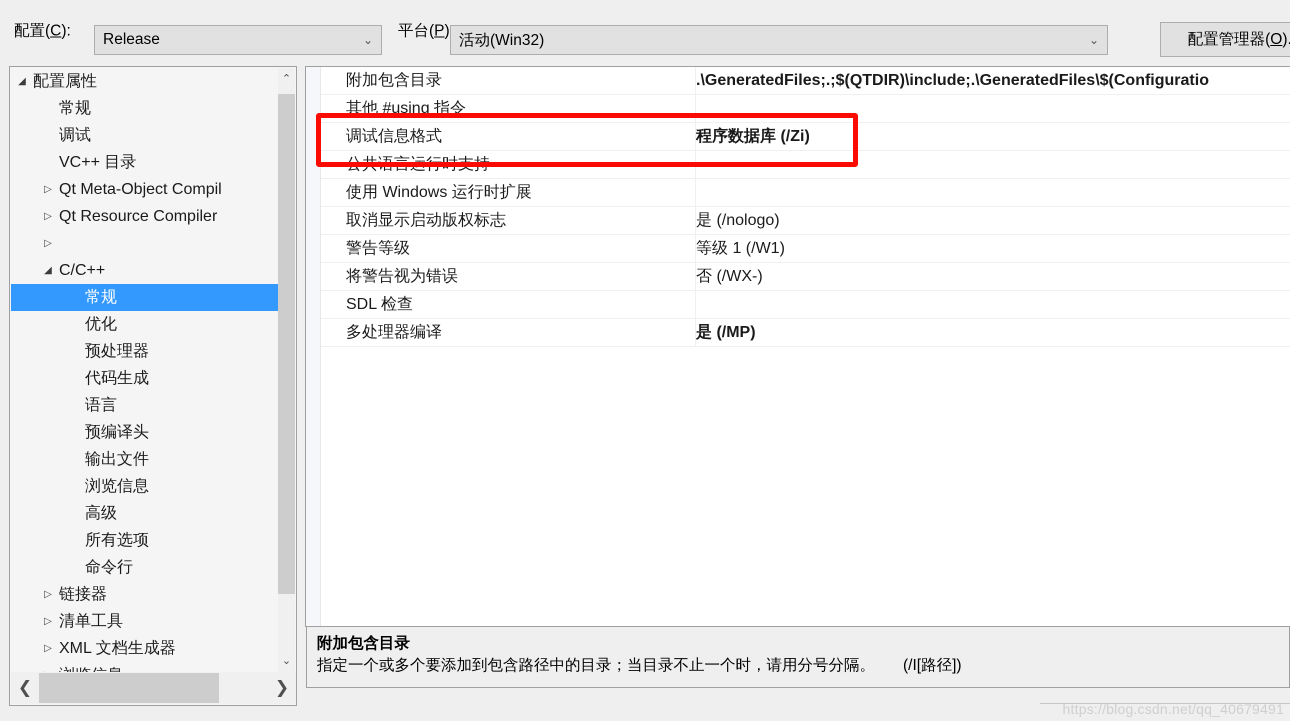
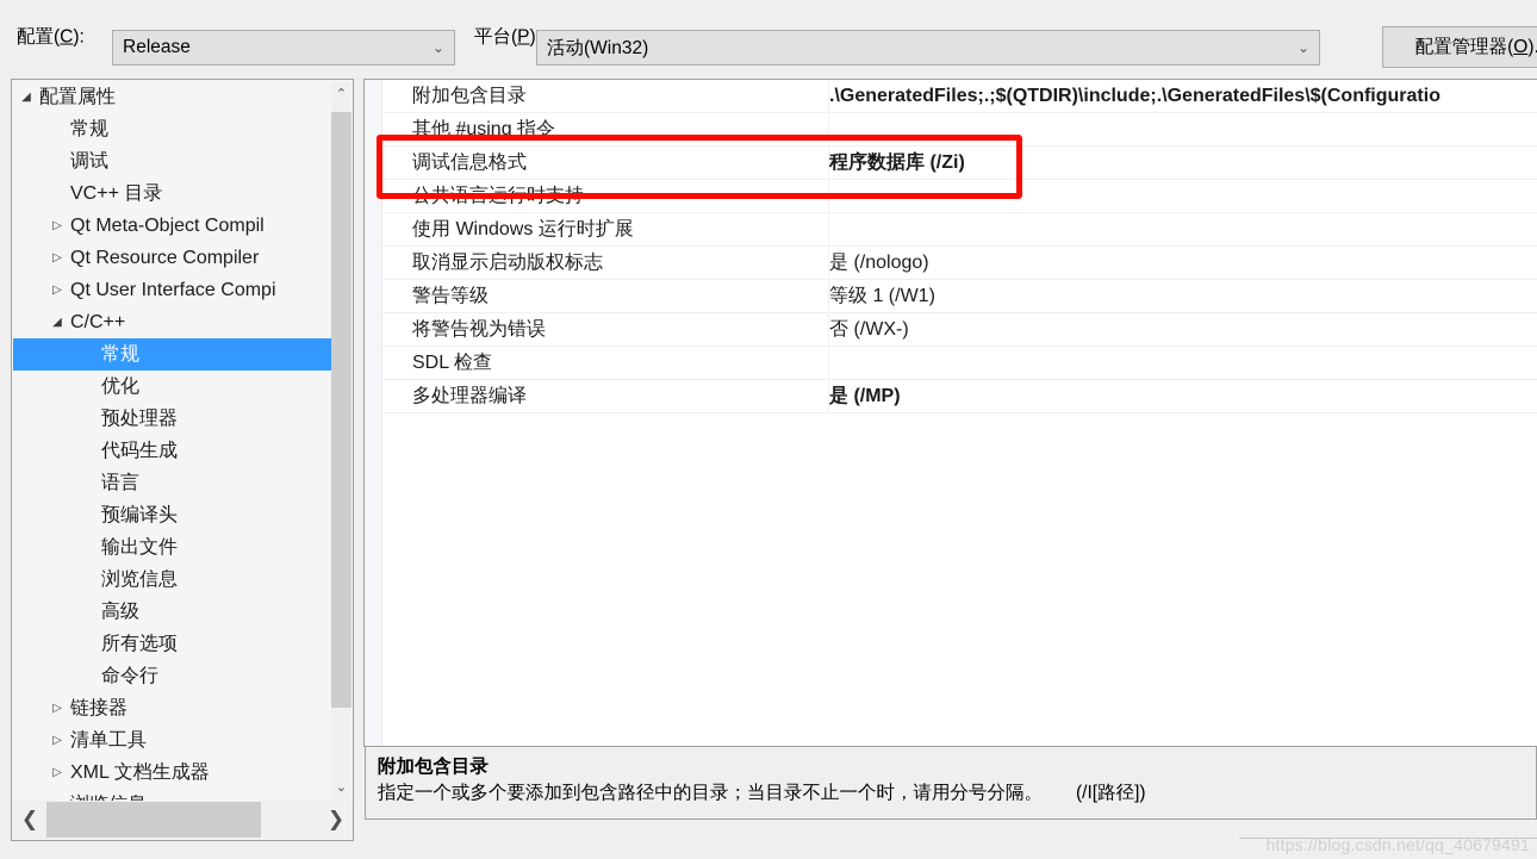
  配置(C):
  Release
  ⌄
  平台(P)
  活动(Win32)
  ⌄
  配置管理器(
  O
  ◢
  配置属性
  常规
  调试
  VC++ 目录
  ▷
  Qt Meta-Object Compil
  ▷
  Qt Resource Compiler
  ▷
+ Qt User Interface Compi
  ◢
  C/C++
  常规
  优化
  预处理器
  代码生成
  语言
  预编译头
  输出文件
  浏览信息
  高级
  所有选项
  命令行
  ▷
  链接器
  ▷
  清单工具
  ▷
  XML 文档生成器
  ⌃
  ⌄
  ❮
  ❯
  附加包含目录
  .\GeneratedFiles;.;$(QTDIR)\include;.\GeneratedFiles\$(Configuratio
  其他 #using 指令
  调试信息格式
  程序数据库 (/Zi)
  公共语言运行时支持
  使用 Windows 运行时扩展
  取消显示启动版权标志
  是 (/nologo)
  警告等级
  等级 1 (/W1)
  将警告视为错误
  否 (/WX-)
  SDL 检查
  多处理器编译
  是 (/MP)
  附加包含目录
  指定一个或多个要添加到包含路径中的目录；当目录不止一个时，请用分号分隔。 (/I[路径])
  https://blog.csdn.net/qq_40679491
